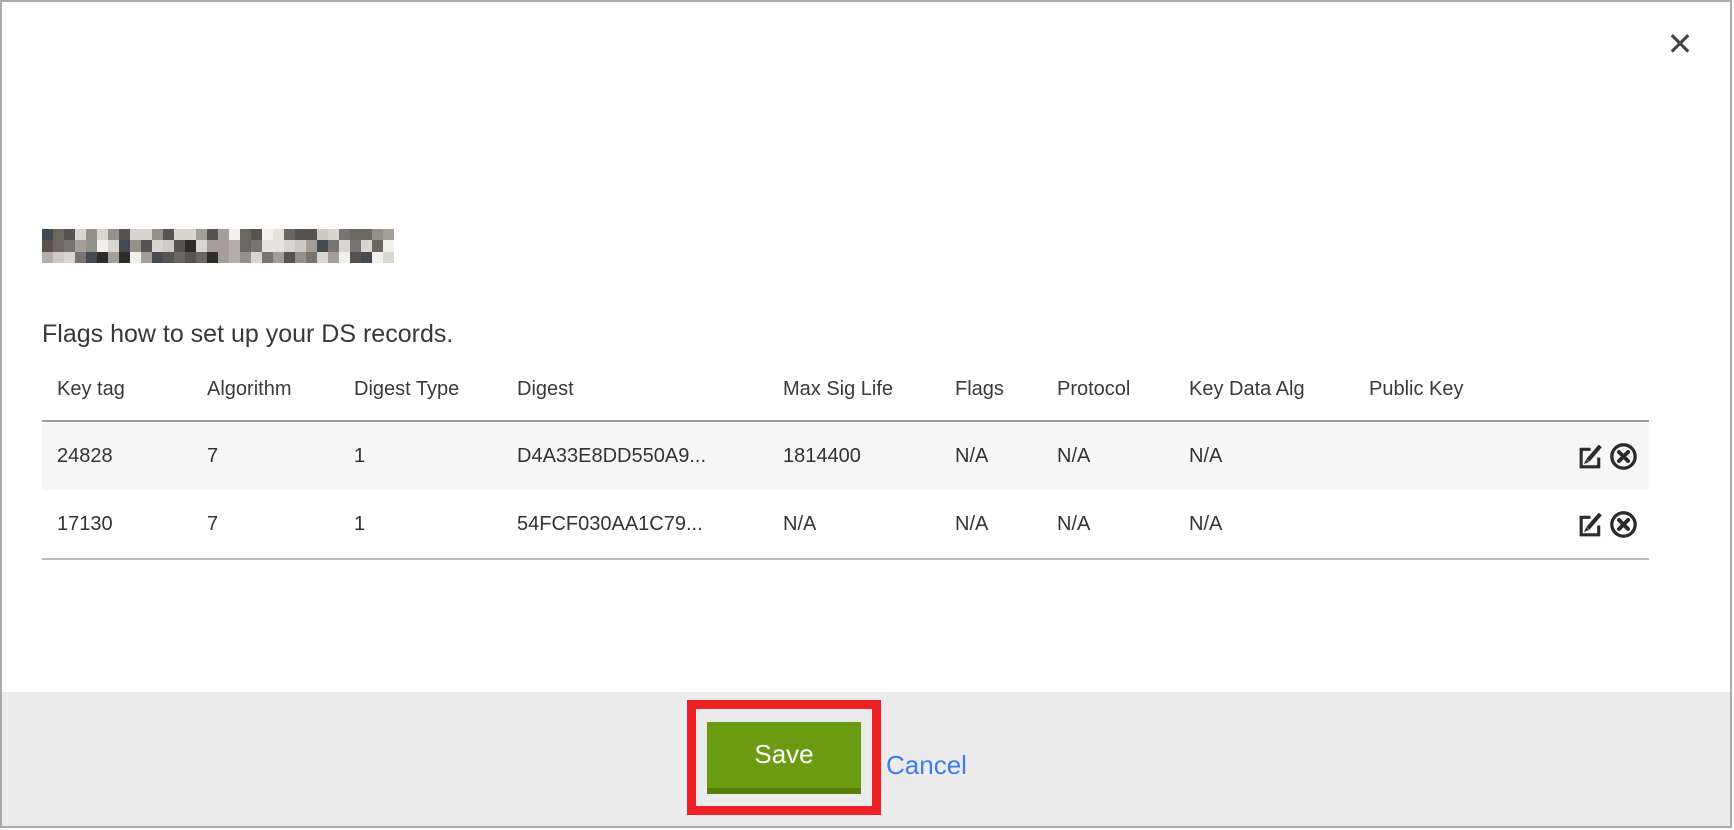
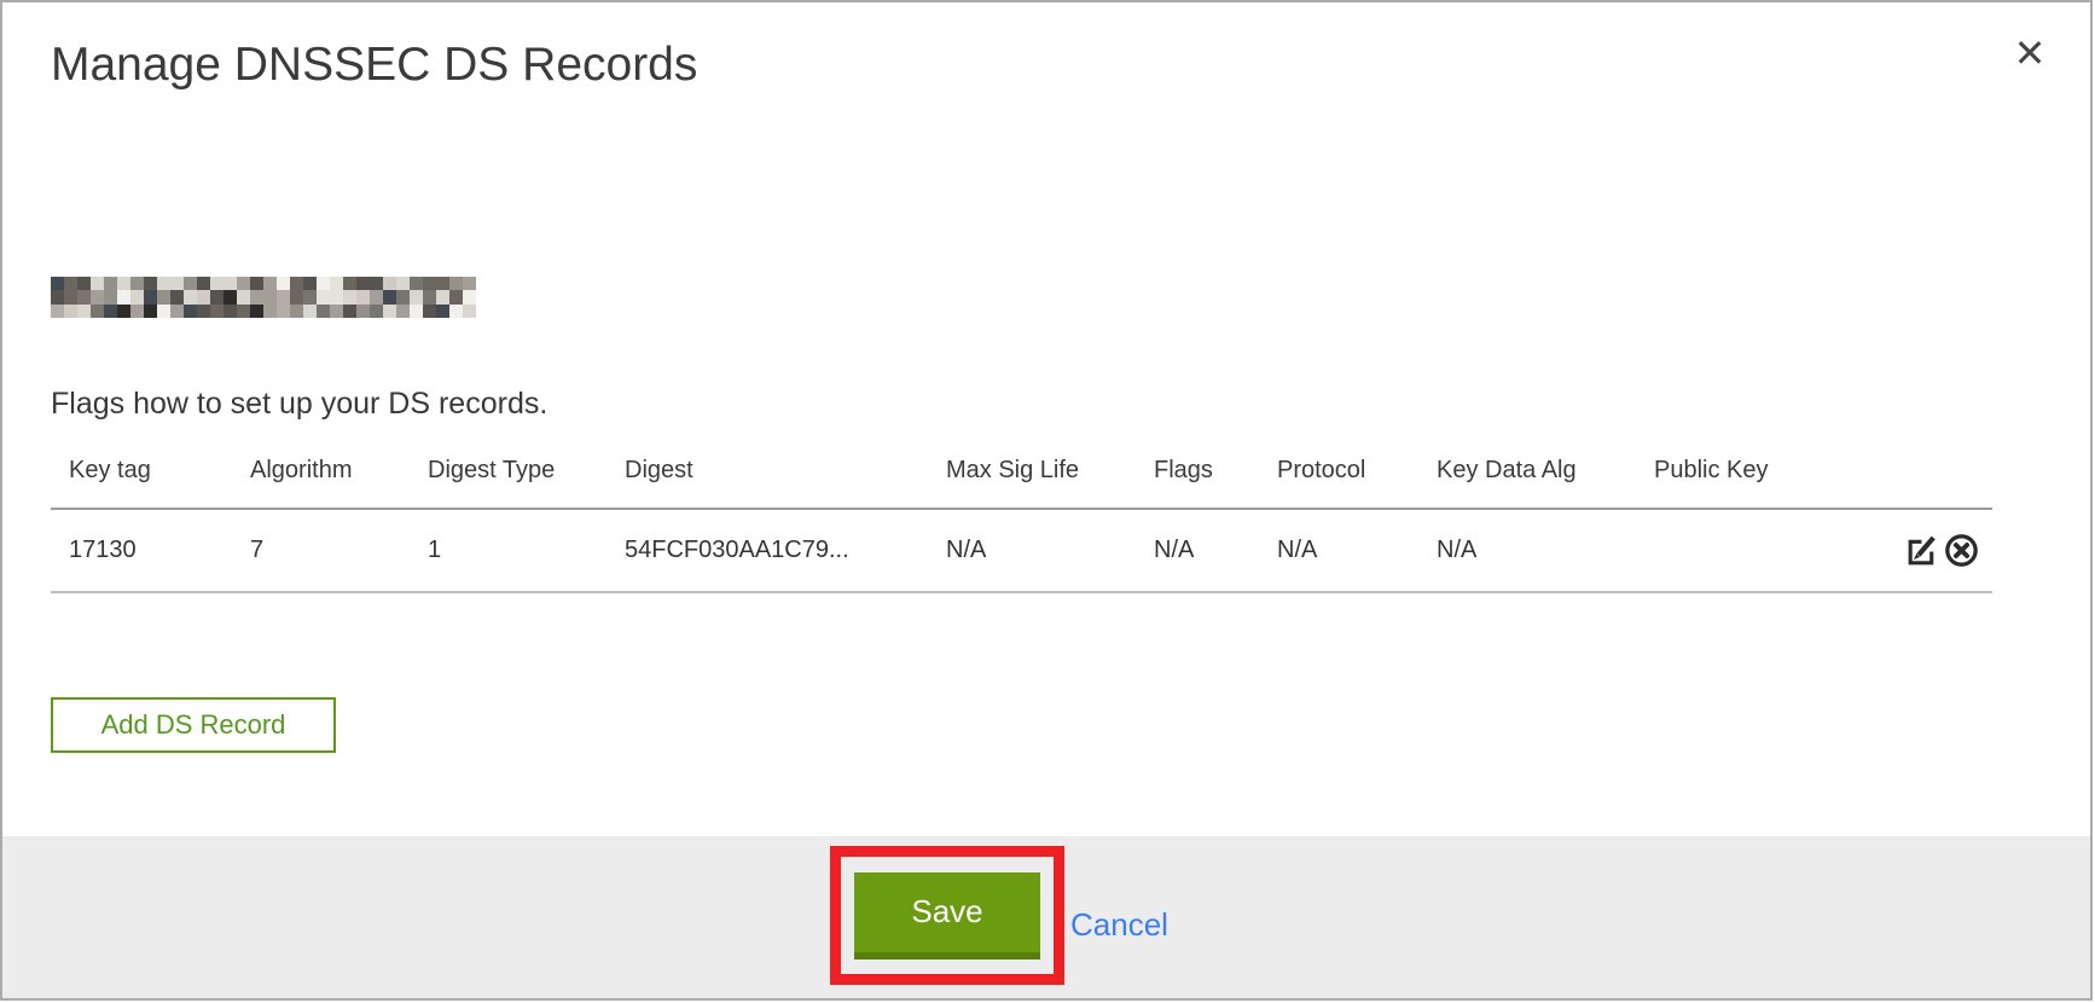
+ Manage DNSSEC DS Records
  ✕
  Flags how to set up your DS records.
  Key tag	Algorithm	Digest Type	Digest	Max Sig Life	Flags	Protocol	Key Data Alg	Public Key
- 24828	7	1	D4A33E8DD550A9...	1814400	N/A	N/A	N/A
  17130	7	1	54FCF030AA1C79...	N/A	N/A	N/A	N/A
+ Add DS Record
  Save
  Cancel
